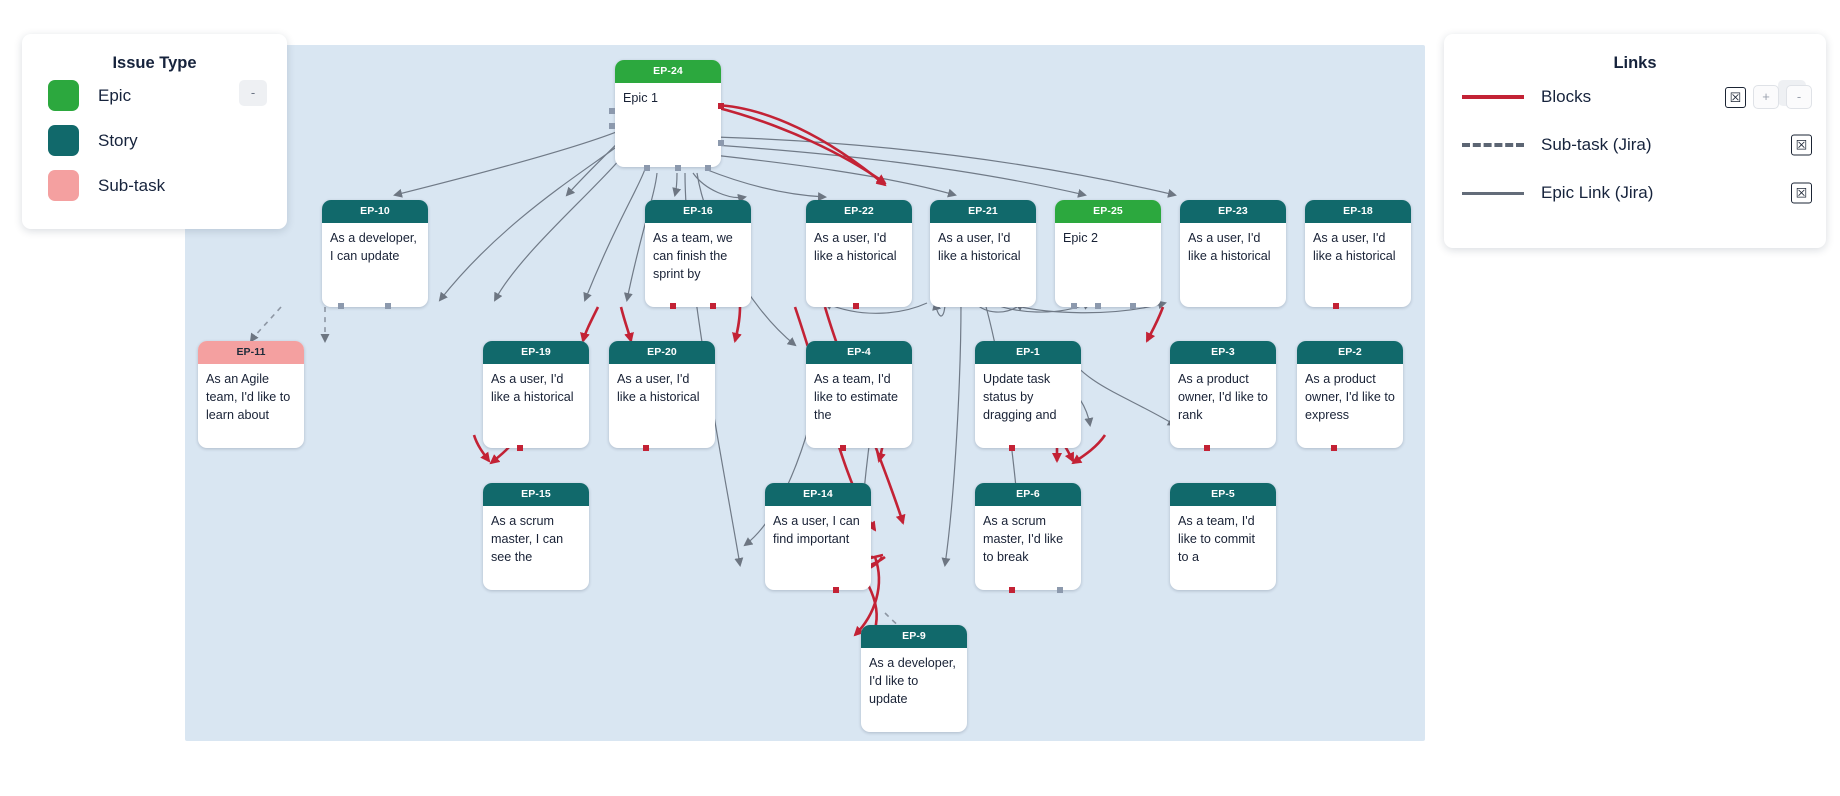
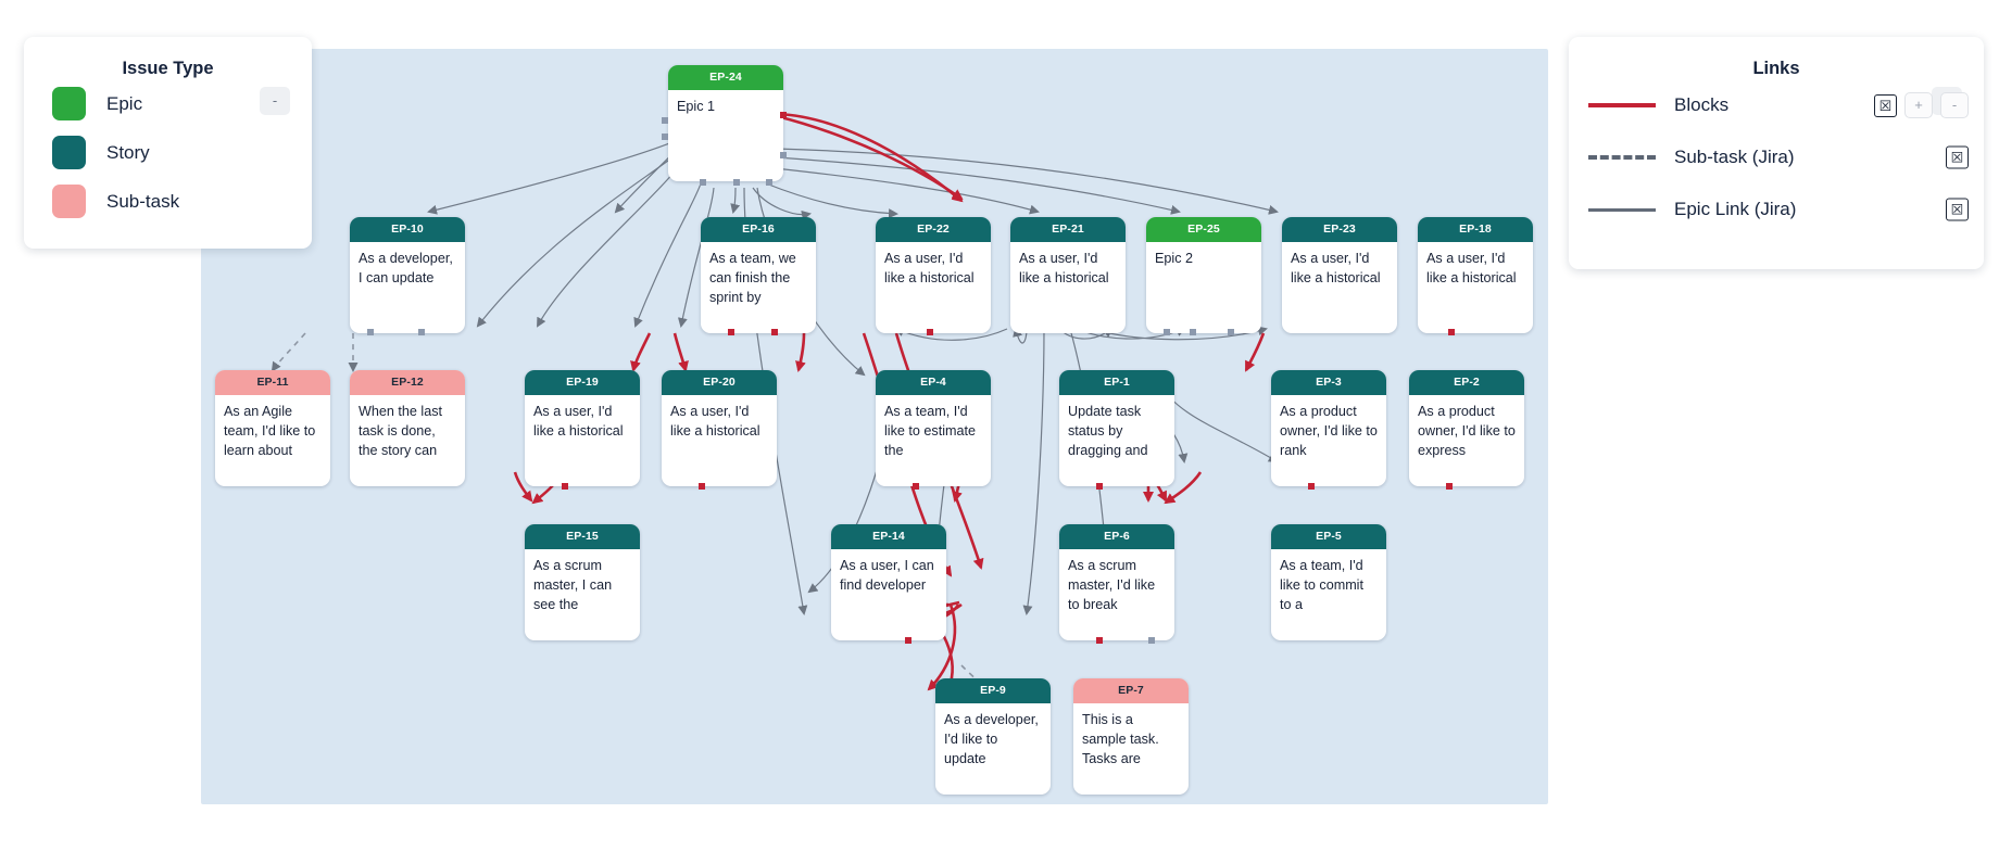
  EP-24
  Epic 1
  EP-10
  As a developer, I can update
  EP-16
  As a team, we can finish the sprint by
  EP-22
  As a user, I'd like a historical
  EP-21
  As a user, I'd like a historical
  EP-25
  Epic 2
  EP-23
  As a user, I'd like a historical
  EP-18
  As a user, I'd like a historical
  EP-11
  As an Agile team, I'd like to learn about
+ EP-12
+ When the last task is done, the story can
  EP-19
  As a user, I'd like a historical
  EP-20
  As a user, I'd like a historical
  EP-4
  As a team, I'd like to estimate the
  EP-1
  Update task status by dragging and
  EP-3
  As a product owner, I'd like to rank
  EP-2
  As a product owner, I'd like to express
  EP-15
  As a scrum master, I can see the
  EP-14
- As a user, I can find important
+ As a user, I can find developer
  EP-6
  As a scrum master, I'd like to break
  EP-5
  As a team, I'd like to commit to a
  EP-9
  As a developer, I'd like to update
+ EP-7
+ This is a sample task. Tasks are
  Issue Type
  -
  Epic
  Story
  Sub-task
  Links
  Blocks
  ☒
  +
  -
  Sub-task (Jira)
  ☒
  Epic Link (Jira)
  ☒
